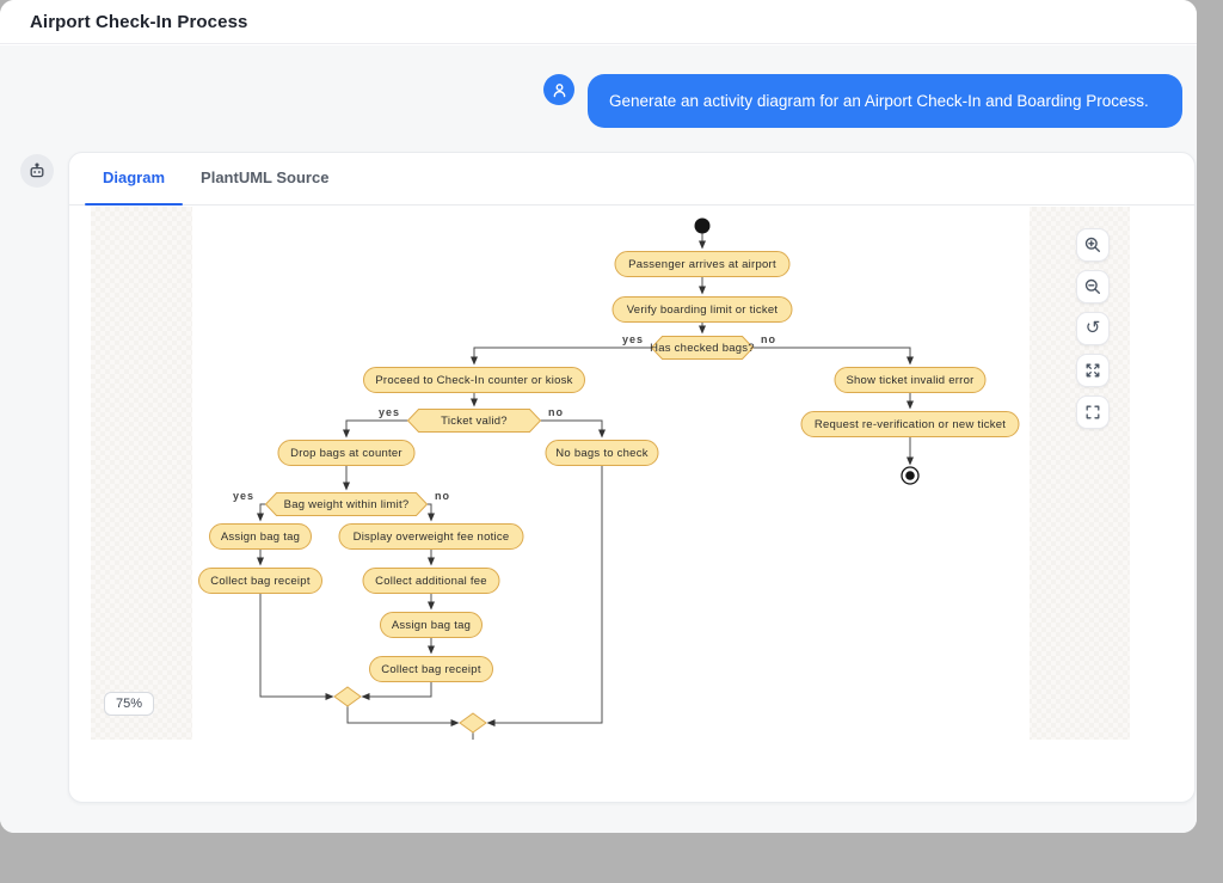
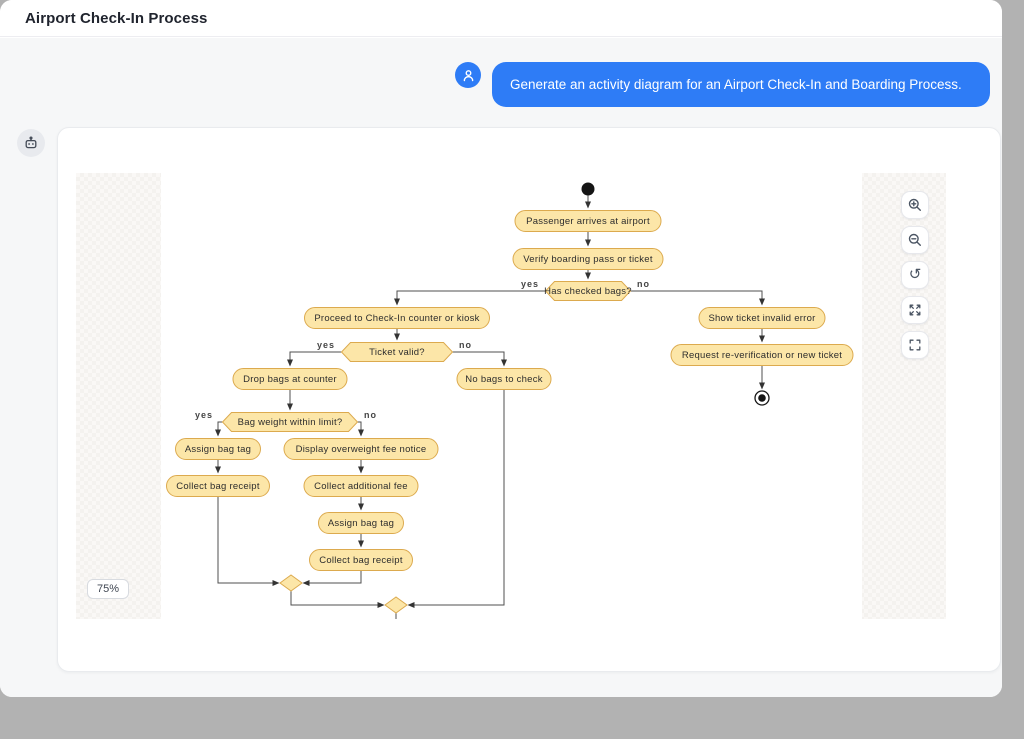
  Airport Check-In Process
  Generate an activity diagram for an Airport Check-In and Boarding Process.
- Diagram
- PlantUML Source
  yes
  no
  yes
  no
  yes
  no
  Passenger arrives at airport
- Verify boarding limit or ticket
+ Verify boarding pass or ticket
  Has checked bags?
  Proceed to Check-In counter or kiosk
  Ticket valid?
  Drop bags at counter
  No bags to check
  Bag weight within limit?
  Assign bag tag
  Display overweight fee notice
  Collect bag receipt
  Collect additional fee
  Assign bag tag
  Collect bag receipt
  Show ticket invalid error
  Request re-verification or new ticket
  ↺
  75%
